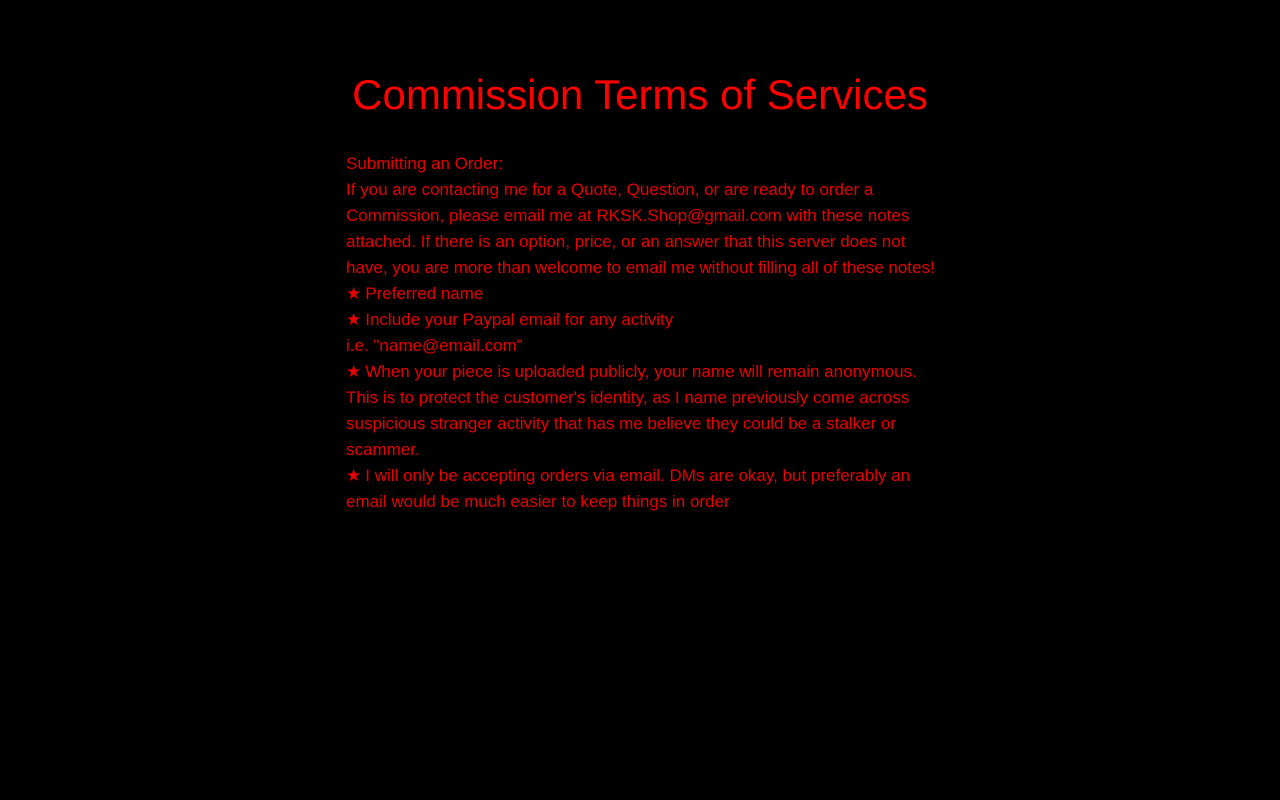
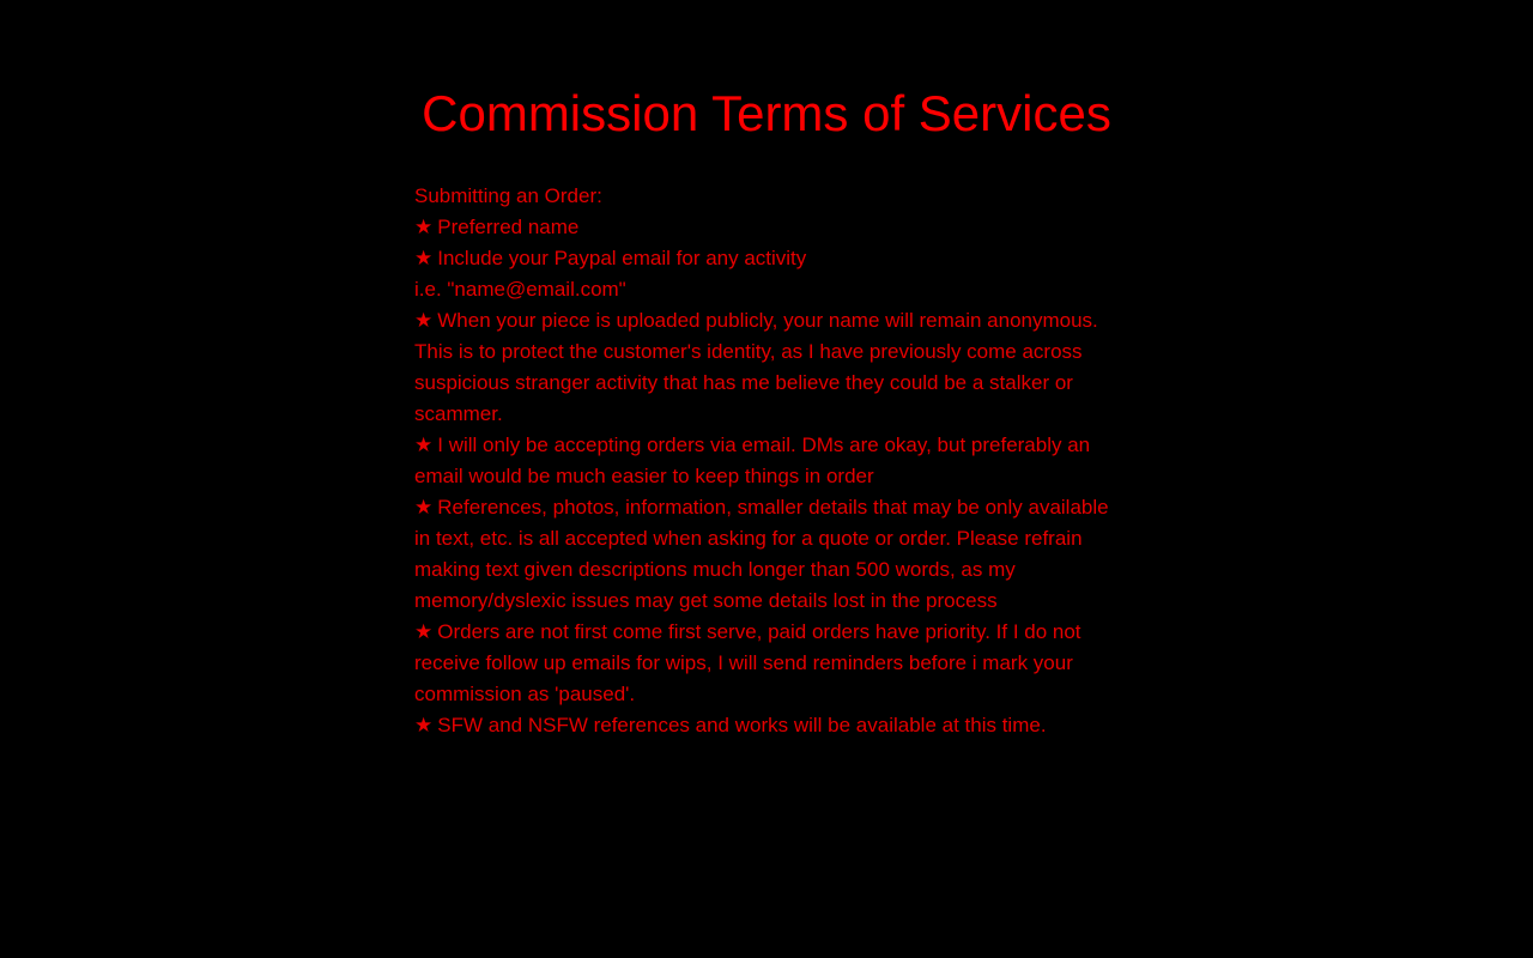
  Commission Terms of Services
  Submitting an Order:
- If you are contacting me for a Quote, Question, or are ready to order a Commission, please email me at RKSK.Shop@gmail.com with these notes attached. If there is an option, price, or an answer that this server does not have, you are more than welcome to email me without filling all of these notes!
  ★ Preferred name
  ★ Include your Paypal email for any activity
  i.e. "name@email.com"
- ★ When your piece is uploaded publicly, your name will remain anonymous. This is to protect the customer's identity, as I name previously come across suspicious stranger activity that has me believe they could be a stalker or scammer.
+ ★ When your piece is uploaded publicly, your name will remain anonymous. This is to protect the customer's identity, as I have previously come across suspicious stranger activity that has me believe they could be a stalker or scammer.
  ★ I will only be accepting orders via email. DMs are okay, but preferably an email would be much easier to keep things in order
+ ★ References, photos, information, smaller details that may be only available in text, etc. is all accepted when asking for a quote or order. Please refrain making text given descriptions much longer than 500 words, as my memory/dyslexic issues may get some details lost in the process
+ ★ Orders are not first come first serve, paid orders have priority. If I do not receive follow up emails for wips, I will send reminders before i mark your commission as 'paused'.
+ ★ SFW and NSFW references and works will be available at this time.
